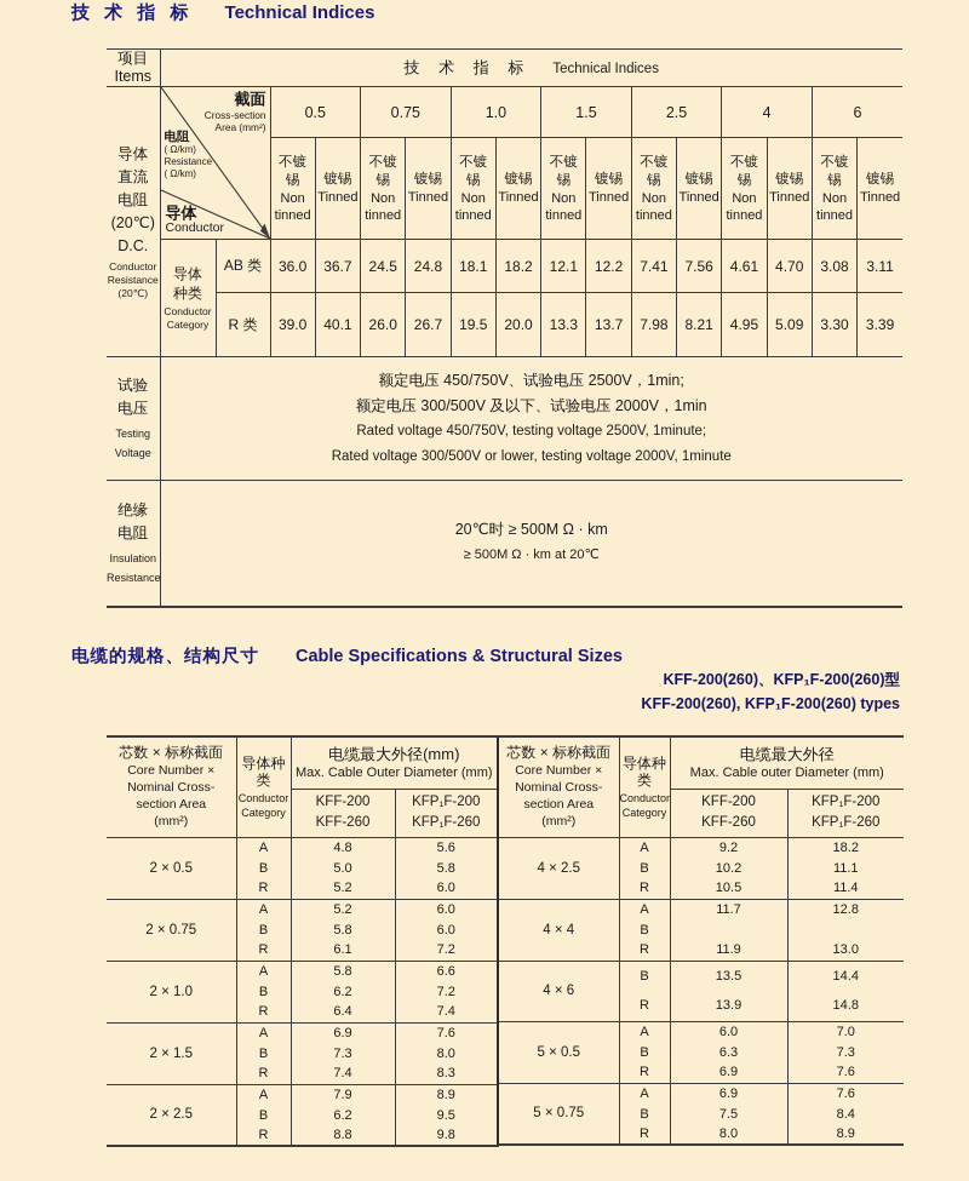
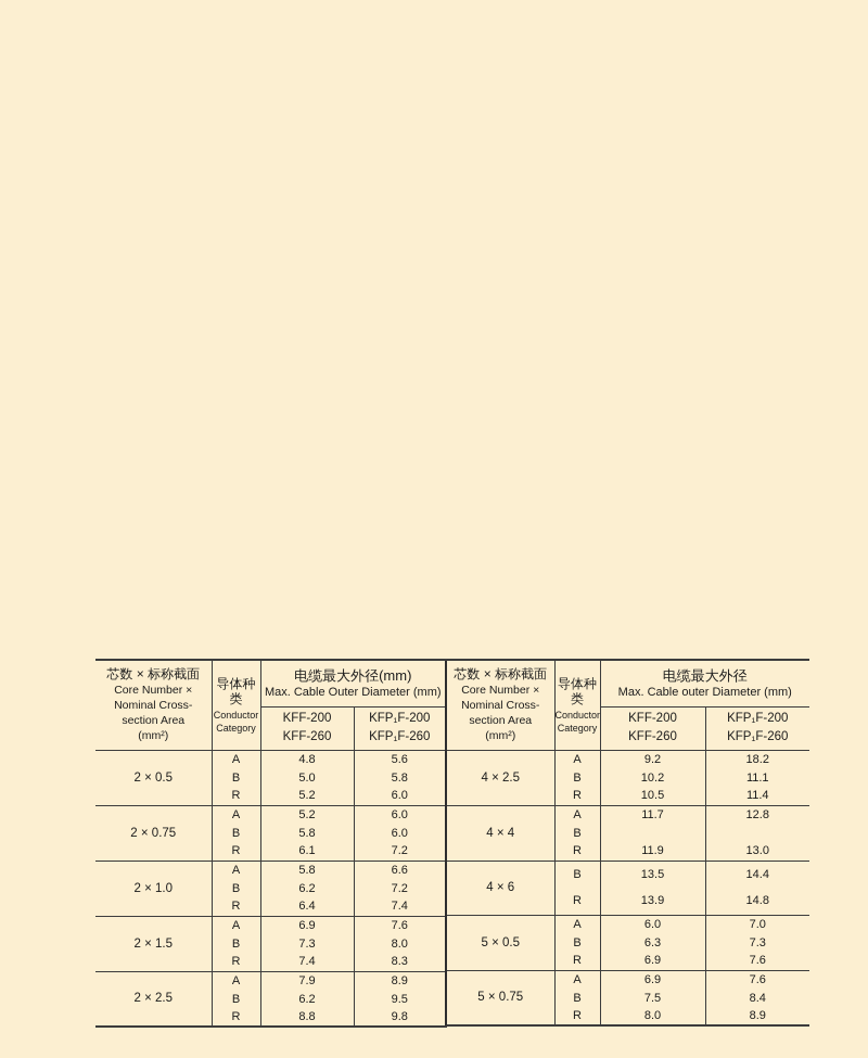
- 技 术 指 标 Technical Indices
- 项目 Items	技 术 指 标 Technical Indices
- 导体 直流 电阻 (20℃) D.C. Conductor Resistance (20℃)	截面 Cross-section Area (mm²) 电阻 ( Ω/km) Resistance ( Ω/km) 导体 Conductor	0.5	0.75	1.0	1.5	2.5	4	6
- 不镀锡Non tinned	镀锡Tinned	不镀锡Non tinned	镀锡Tinned	不镀锡Non tinned	镀锡Tinned	不镀锡Non tinned	镀锡Tinned	不镀锡Non tinned	镀锡Tinned	不镀锡Non tinned	镀锡Tinned	不镀锡Non tinned	镀锡Tinned
- 导体 种类 Conductor Category	AB 类	36.0	36.7	24.5	24.8	18.1	18.2	12.1	12.2	7.41	7.56	4.61	4.70	3.08	3.11
- R 类	39.0	40.1	26.0	26.7	19.5	20.0	13.3	13.7	7.98	8.21	4.95	5.09	3.30	3.39
- 试验 电压 Testing Voltage	额定电压 450/750V、试验电压 2500V，1min; 额定电压 300/500V 及以下、试验电压 2000V，1min Rated voltage 450/750V, testing voltage 2500V, 1minute; Rated voltage 300/500V or lower, testing voltage 2000V, 1minute
- 绝缘 电阻 Insulation Resistance	20℃时 ≥ 500M Ω · km ≥ 500M Ω · km at 20℃
- 电缆的规格、结构尺寸 Cable Specifications & Structural Sizes
- KFF-200(260)、KFP₁F-200(260)型
- KFF-200(260), KFP₁F-200(260) types
  芯数 × 标称截面 Core Number × Nominal Cross- section Area (mm²)	导体种 类 Conductor Category	电缆最大外径(mm) Max. Cable Outer Diameter (mm)
  KFF-200 KFF-260	KFP₁F-200 KFP₁F-260
  2 × 0.5	A	4.8	5.6
  B	5.0	5.8
  R	5.2	6.0
  2 × 0.75	A	5.2	6.0
  B	5.8	6.0
  R	6.1	7.2
  2 × 1.0	A	5.8	6.6
  B	6.2	7.2
  R	6.4	7.4
  2 × 1.5	A	6.9	7.6
  B	7.3	8.0
  R	7.4	8.3
  2 × 2.5	A	7.9	8.9
  B	6.2	9.5
  R	8.8	9.8
  芯数 × 标称截面 Core Number × Nominal Cross- section Area (mm²)	导体种 类 Conductor Category	电缆最大外径 Max. Cable outer Diameter (mm)
  KFF-200 KFF-260	KFP₁F-200 KFP₁F-260
  4 × 2.5	A	9.2	18.2
  B	10.2	11.1
  R	10.5	11.4
  4 × 4	A	11.7	12.8
  B
  R	11.9	13.0
  4 × 6	B	13.5	14.4
  R	13.9	14.8
  5 × 0.5	A	6.0	7.0
  B	6.3	7.3
  R	6.9	7.6
  5 × 0.75	A	6.9	7.6
  B	7.5	8.4
  R	8.0	8.9
